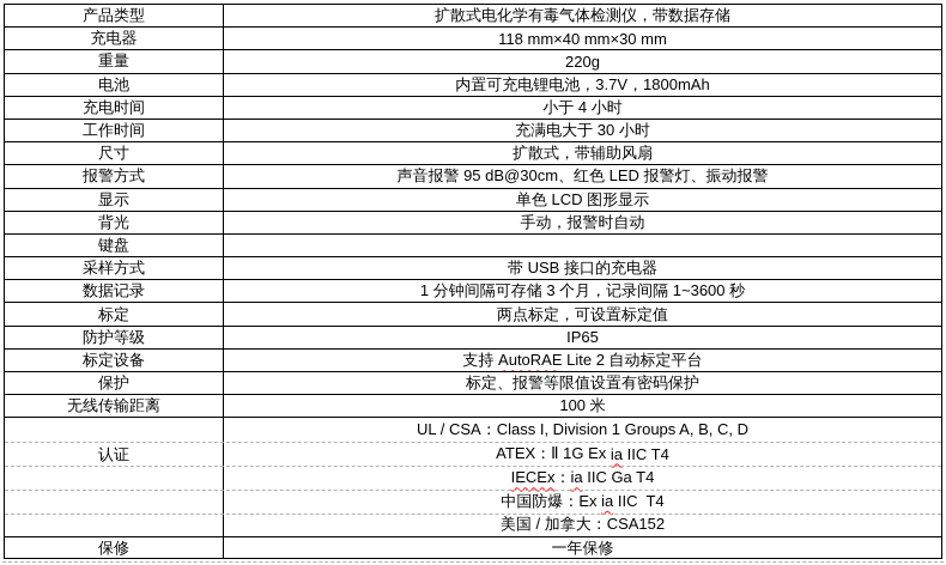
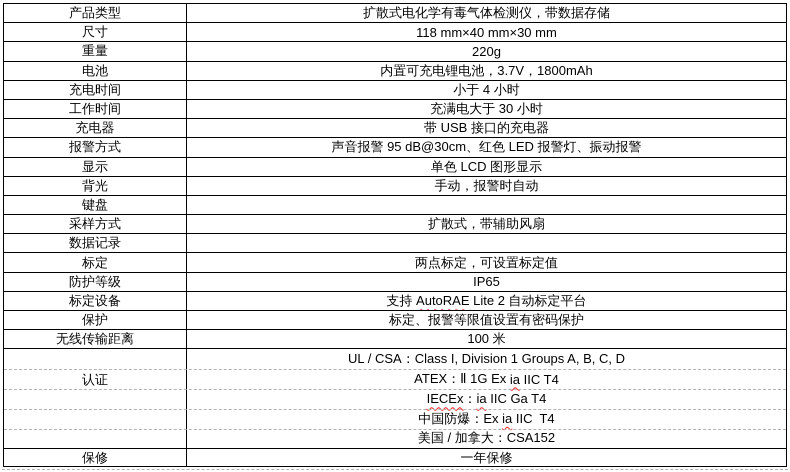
  产品类型
  扩散式电化学有毒气体检测仪，带数据存储
- 充电器
+ 尺寸
  118 mm×40 mm×30 mm
  重量
  220g
  电池
  内置可充电锂电池，3.7V，1800mAh
  充电时间
  小于 4 小时
  工作时间
  充满电大于 30 小时
- 尺寸
+ 充电器
- 扩散式，带辅助风扇
+ 带 USB 接口的充电器
  报警方式
  声音报警 95 dB@30cm、红色 LED 报警灯、振动报警
  显示
  单色 LCD 图形显示
  背光
  手动，报警时自动
  键盘
  采样方式
- 带 USB 接口的充电器
+ 扩散式，带辅助风扇
  数据记录
- 1 分钟间隔可存储 3 个月，记录间隔 1~3600 秒
  标定
  两点标定，可设置标定值
  防护等级
  IP65
  标定设备
  支持
  AutoRAE
  Lite 2 自动标定平台
  保护
  标定、报警等限值设置有密码保护
  无线传输距离
  100 米
  认证
  UL / CSA：Class I, Division 1 Groups A, B, C, D
  ATEX：Ⅱ 1G Ex
  ia
  IIC T4
  IECEx
  ：
  ia
  IIC Ga T4
  中国防爆：Ex
  ia
  IIC T4
  美国 / 加拿大：CSA152
  保修
  一年保修
